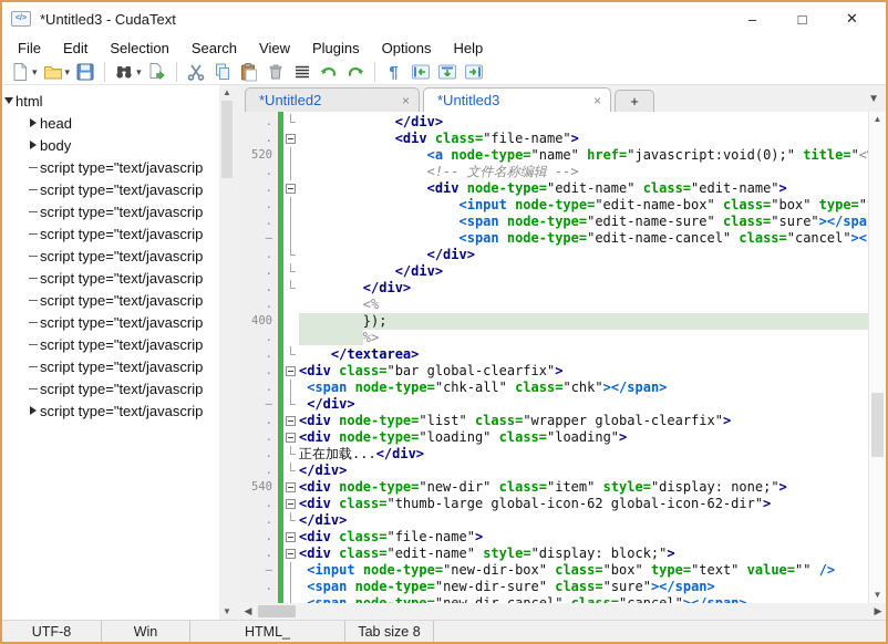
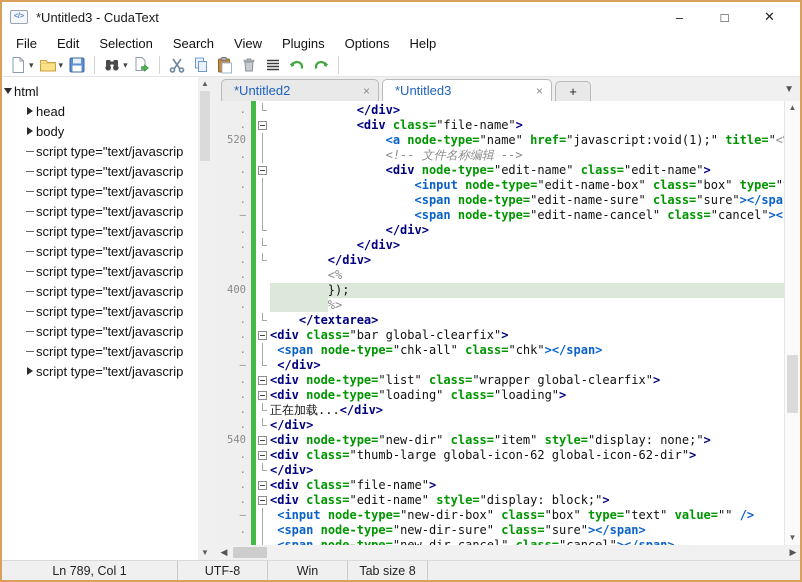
  *Untitled3 - CudaText
  –
  □
  ✕
  File
  Edit
  Selection
  Search
  View
  Plugins
  Options
  Help
  ▾
  ▾
  ▾
- ¶
  html
  head
  body
  script type="text/javascrip
  script type="text/javascrip
  script type="text/javascrip
  script type="text/javascrip
  script type="text/javascrip
  script type="text/javascrip
  script type="text/javascrip
  script type="text/javascrip
  script type="text/javascrip
  script type="text/javascrip
  script type="text/javascrip
  script type="text/javascrip
  ▲
  ▼
  *Untitled2
  ×
  *Untitled3
  ×
  +
  ▼
  .
  </div>
  .
  <div class="file-name">
  520
- <a node-type="name" href="javascript:void(0);" title="<
+ <a node-type="name" href="javascript:void(1);" title="<
  .
  <!-- 文件名称编辑 -->
  .
  <div node-type="edit-name" class="edit-name">
  .
  <input node-type="edit-name-box" class="box" type="
  .
  <span node-type="edit-name-sure" class="sure"></spa
  –
  <span node-type="edit-name-cancel" class="cancel"><
  .
  </div>
  .
  </div>
  .
  </div>
  .
  <%
  400
  });
  .
  %>
  .
  </textarea>
  .
  <div class="bar global-clearfix">
  .
  <span node-type="chk-all" class="chk"></span>
  –
  </div>
  .
  <div node-type="list" class="wrapper global-clearfix">
  .
  <div node-type="loading" class="loading">
  .
  正在加载...</div>
  .
  </div>
  540
  <div node-type="new-dir" class="item" style="display: none;">
  .
  <div class="thumb-large global-icon-62 global-icon-62-dir">
  .
  </div>
  .
  <div class="file-name">
  .
  <div class="edit-name" style="display: block;">
  –
  <input node-type="new-dir-box" class="box" type="text" value="" />
  .
  <span node-type="new-dir-sure" class="sure"></span>
  ▲
  ▼
  ◀
  ▶
+ Ln 789, Col 1
  UTF-8
  Win
- HTML_
  Tab size 8
